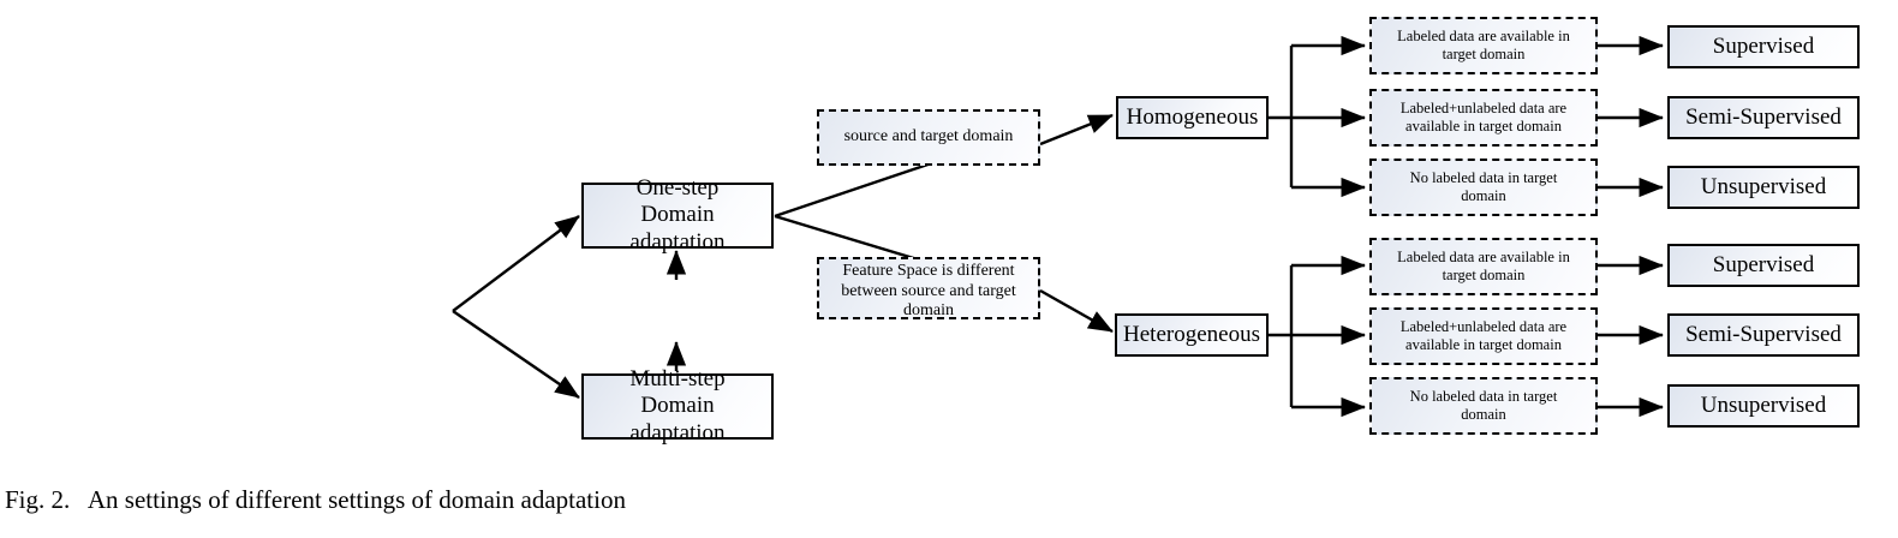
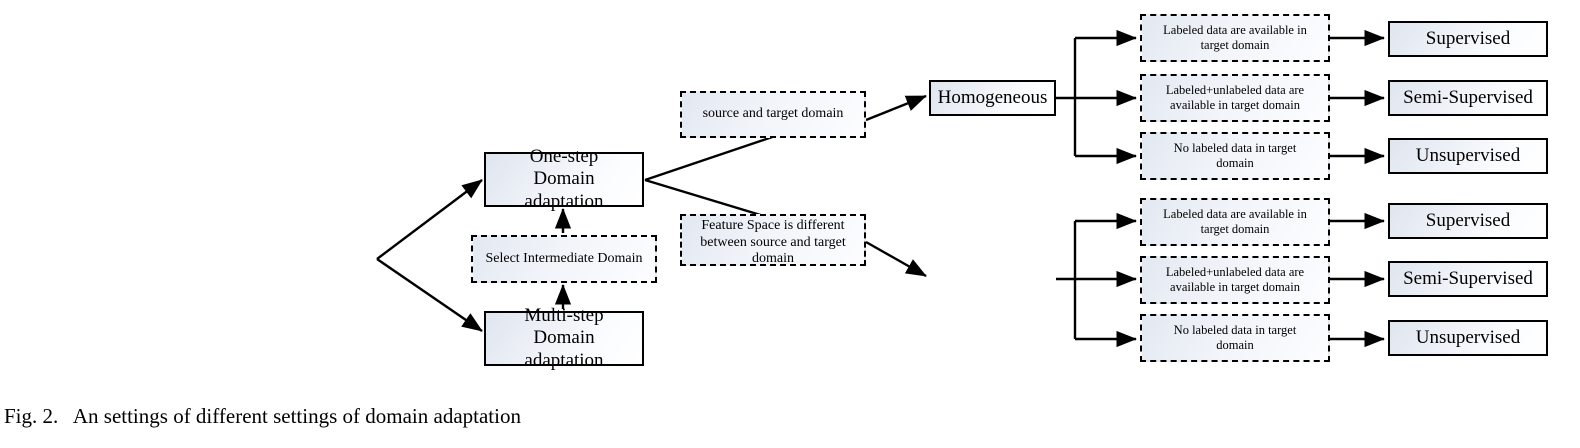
  One-step
  Domain adaptation
+ Select Intermediate Domain
  Multi-step
  Domain adaptation
  source and target domain
  Feature Space is different
  between source and target
  domain
  Homogeneous
- Heterogeneous
  Labeled data are available in
  target domain
  Labeled+unlabeled data are
  available in target domain
  No labeled data in target
  domain
  Supervised
  Semi-Supervised
  Unsupervised
  Labeled data are available in
  target domain
  Labeled+unlabeled data are
  available in target domain
  No labeled data in target
  domain
  Supervised
  Semi-Supervised
  Unsupervised
  Fig. 2. An settings of different settings of domain adaptation
